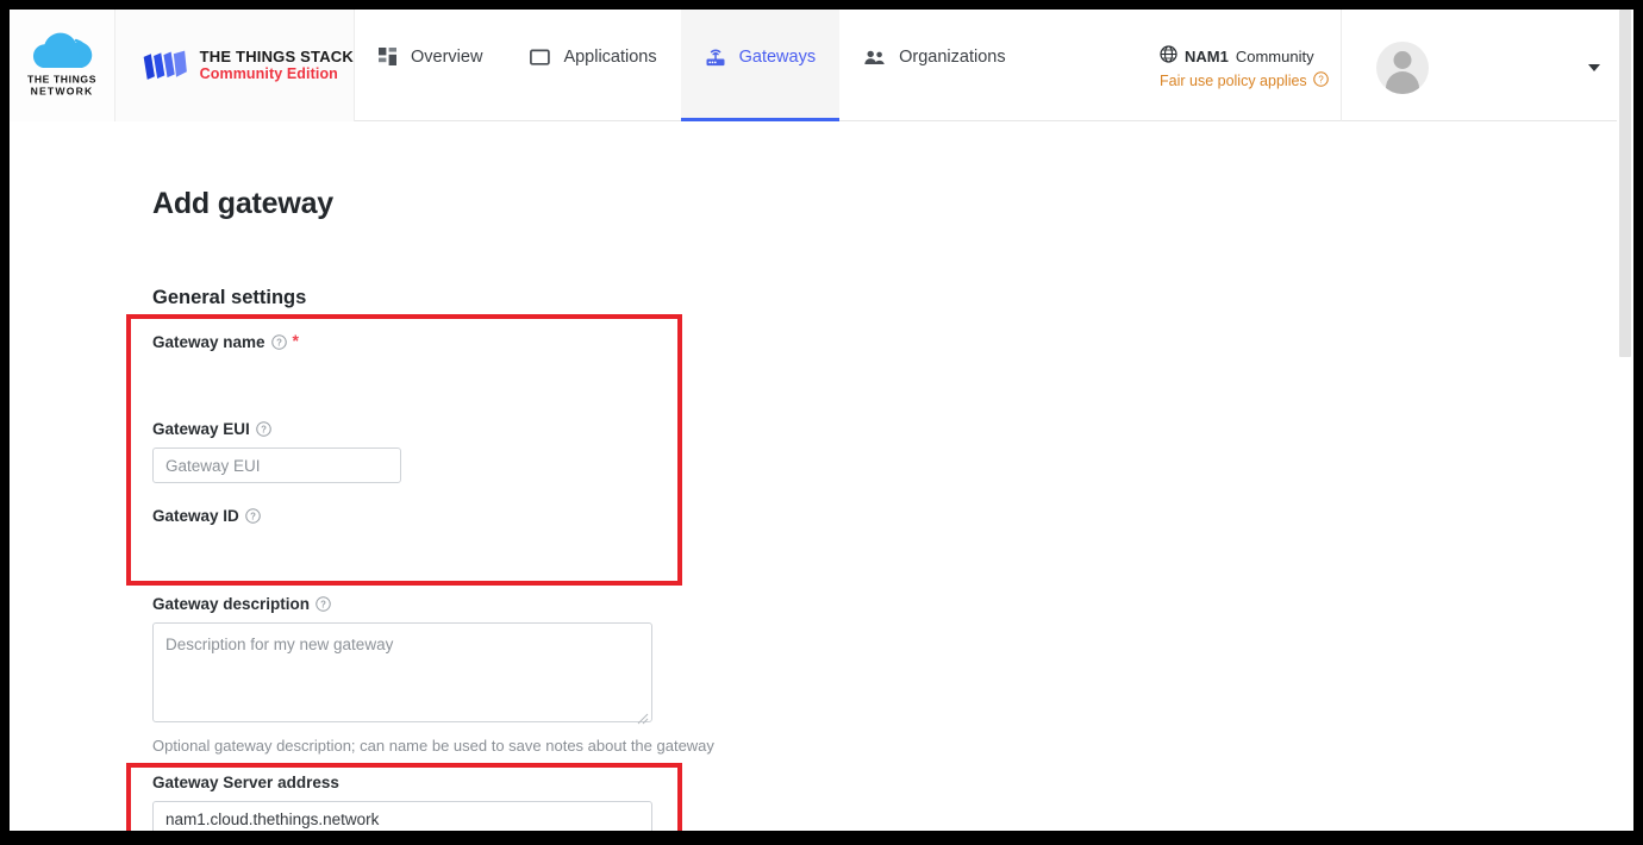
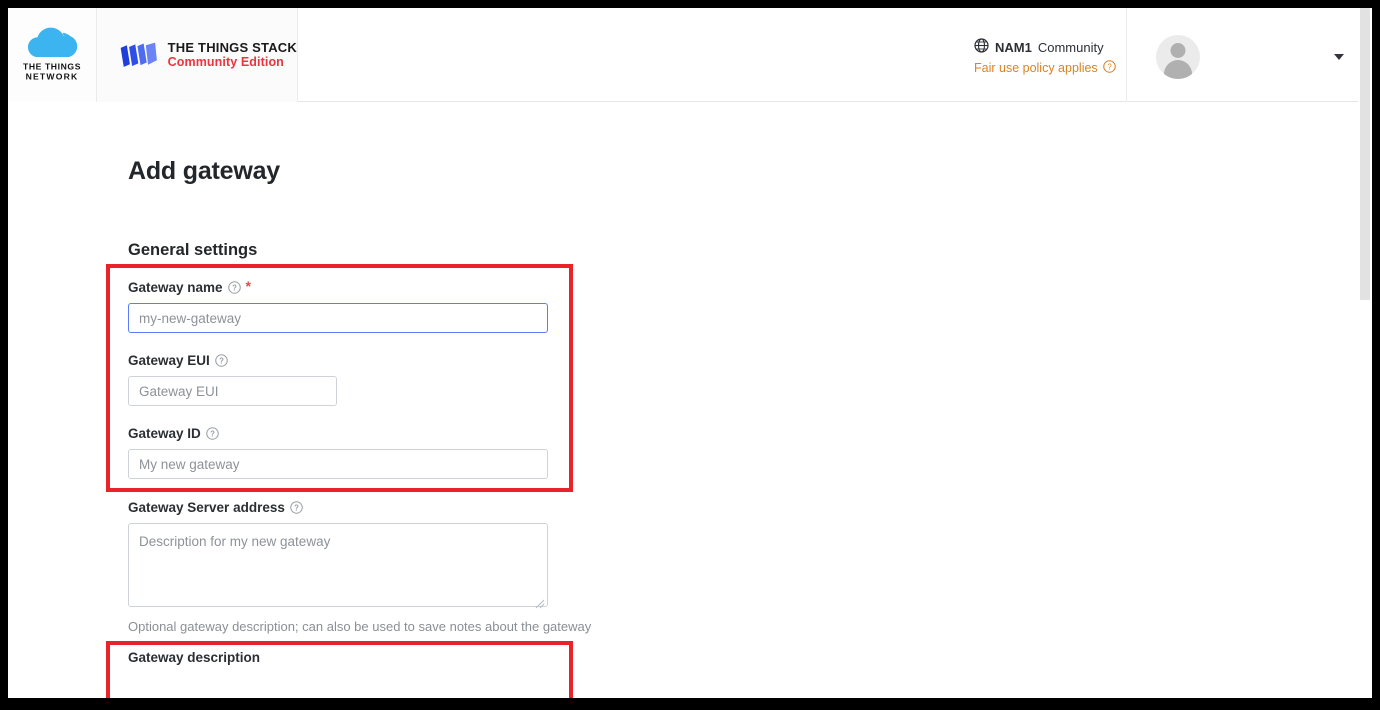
  THE THINGS
  NETWORK
  THE THINGS STACK
  Community Edition
- Overview
- Applications
- Gateways
- Organizations
  NAM1
  Community
  Fair use policy applies
  ?
  Add gateway
  General settings
  Gateway name
  ?
  *
+ my-new-gateway
  Gateway EUI
  ?
  Gateway EUI
  Gateway ID
  ?
+ My new gateway
- Gateway description
+ Gateway Server address
  ?
  Description for my new gateway
- Optional gateway description; can name be used to save notes about the gateway
+ Optional gateway description; can also be used to save notes about the gateway
- Gateway Server address
+ Gateway description
- nam1.cloud.thethings.network
